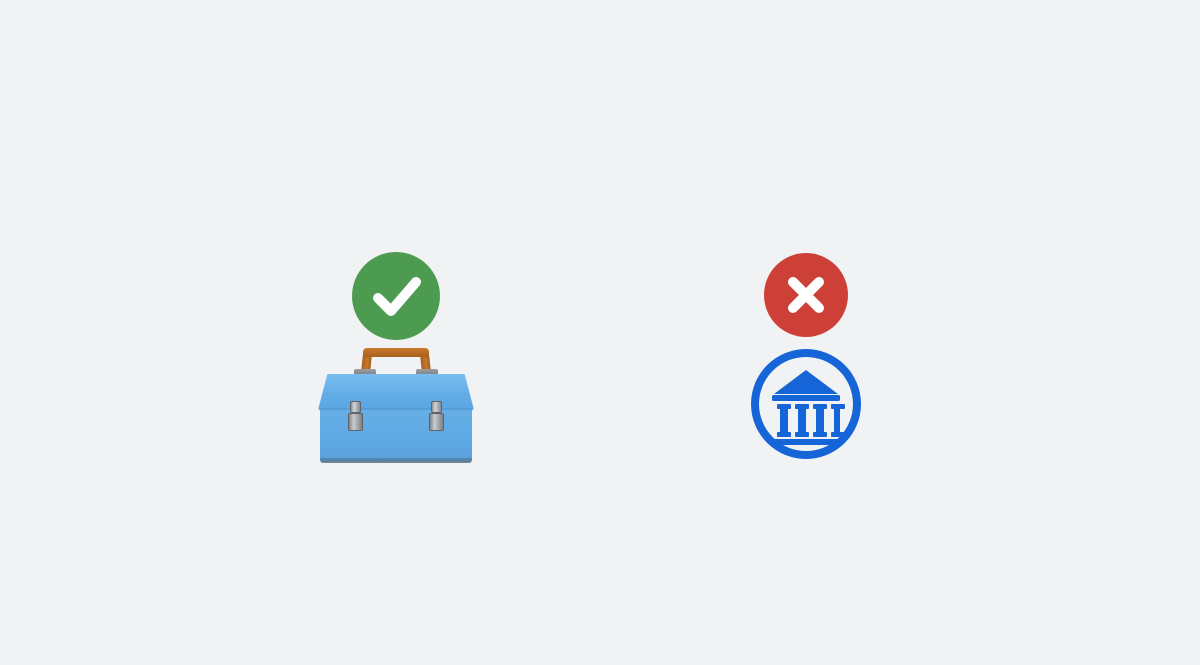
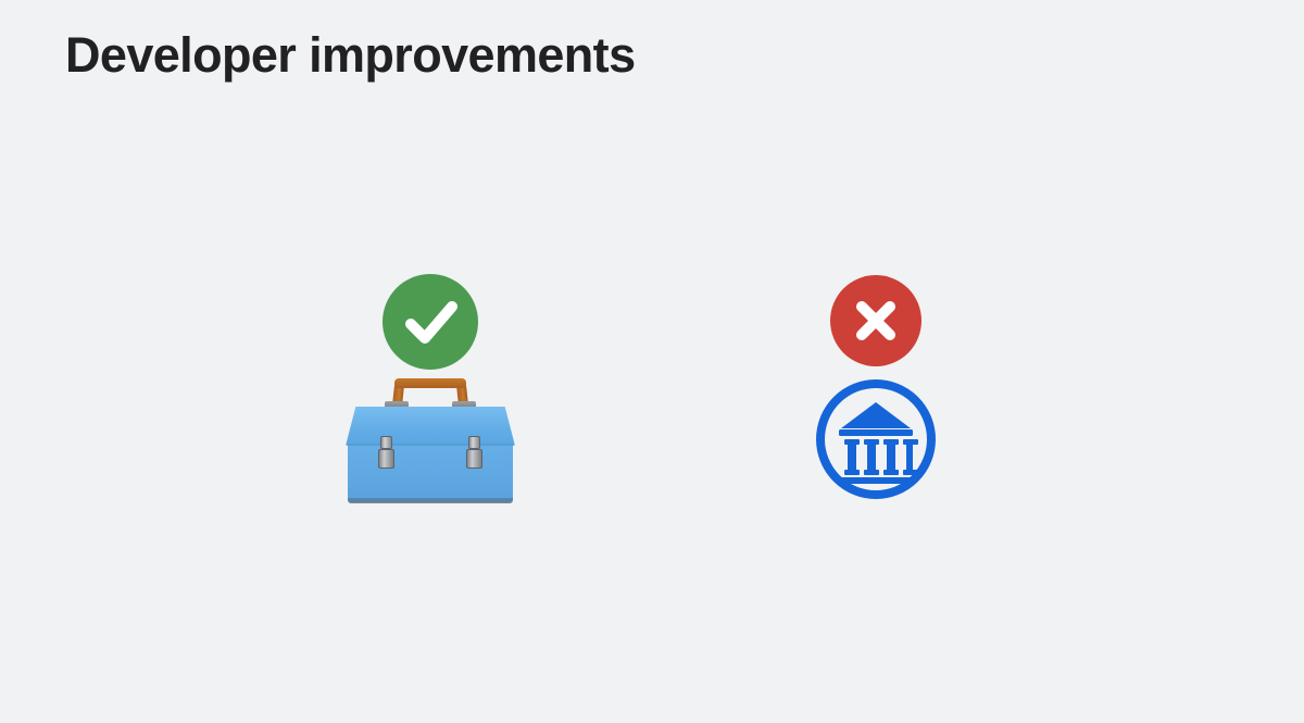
+ Developer improvements
